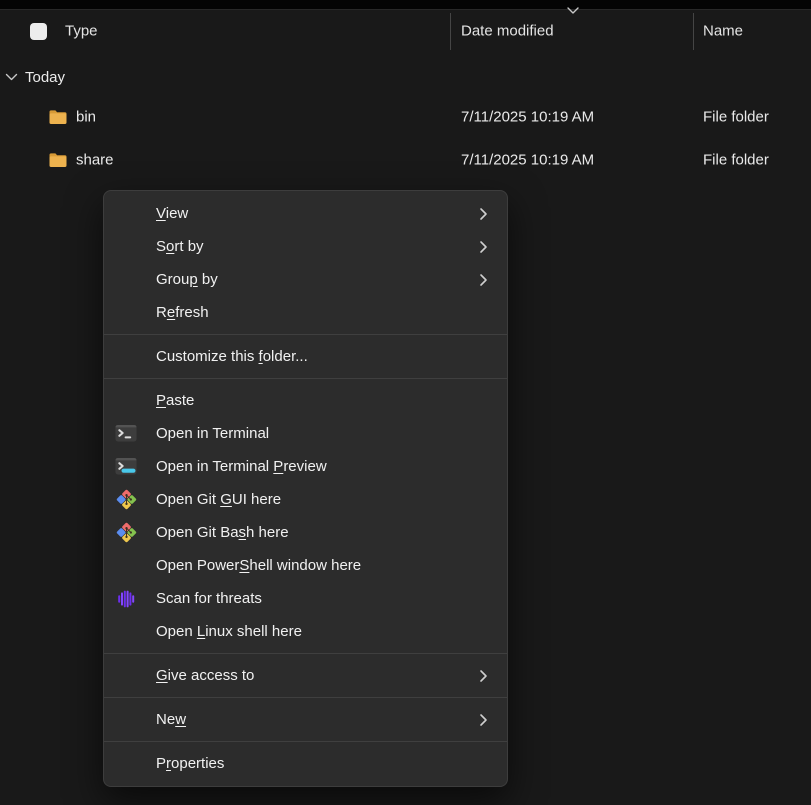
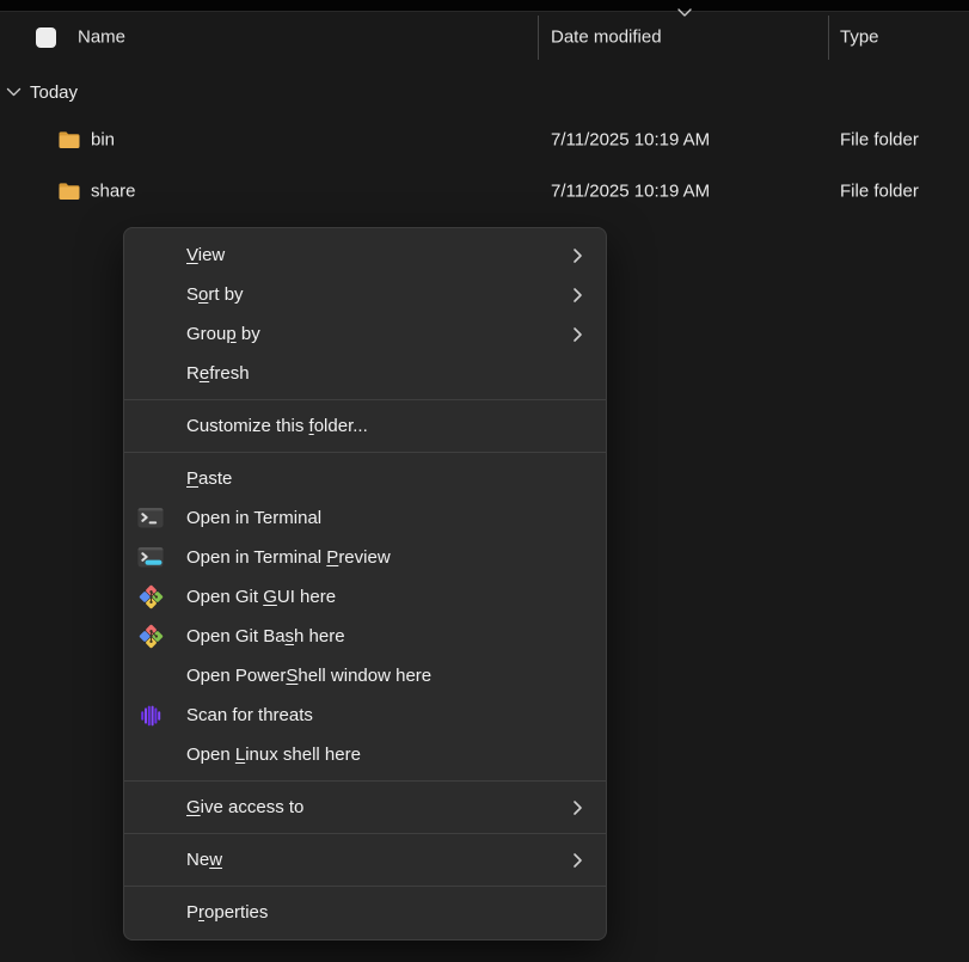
- Type
+ Name
  Date modified
- Name
+ Type
  Today
  bin
  7/11/2025 10:19 AM
  File folder
  share
  7/11/2025 10:19 AM
  File folder
  View
  Sort by
  Group by
  Refresh
  Customize this folder...
  Paste
  Open in Terminal
  Open in Terminal Preview
  Open Git GUI here
  Open Git Bash here
  Open PowerShell window here
  Scan for threats
  Open Linux shell here
  Give access to
  New
  Properties
